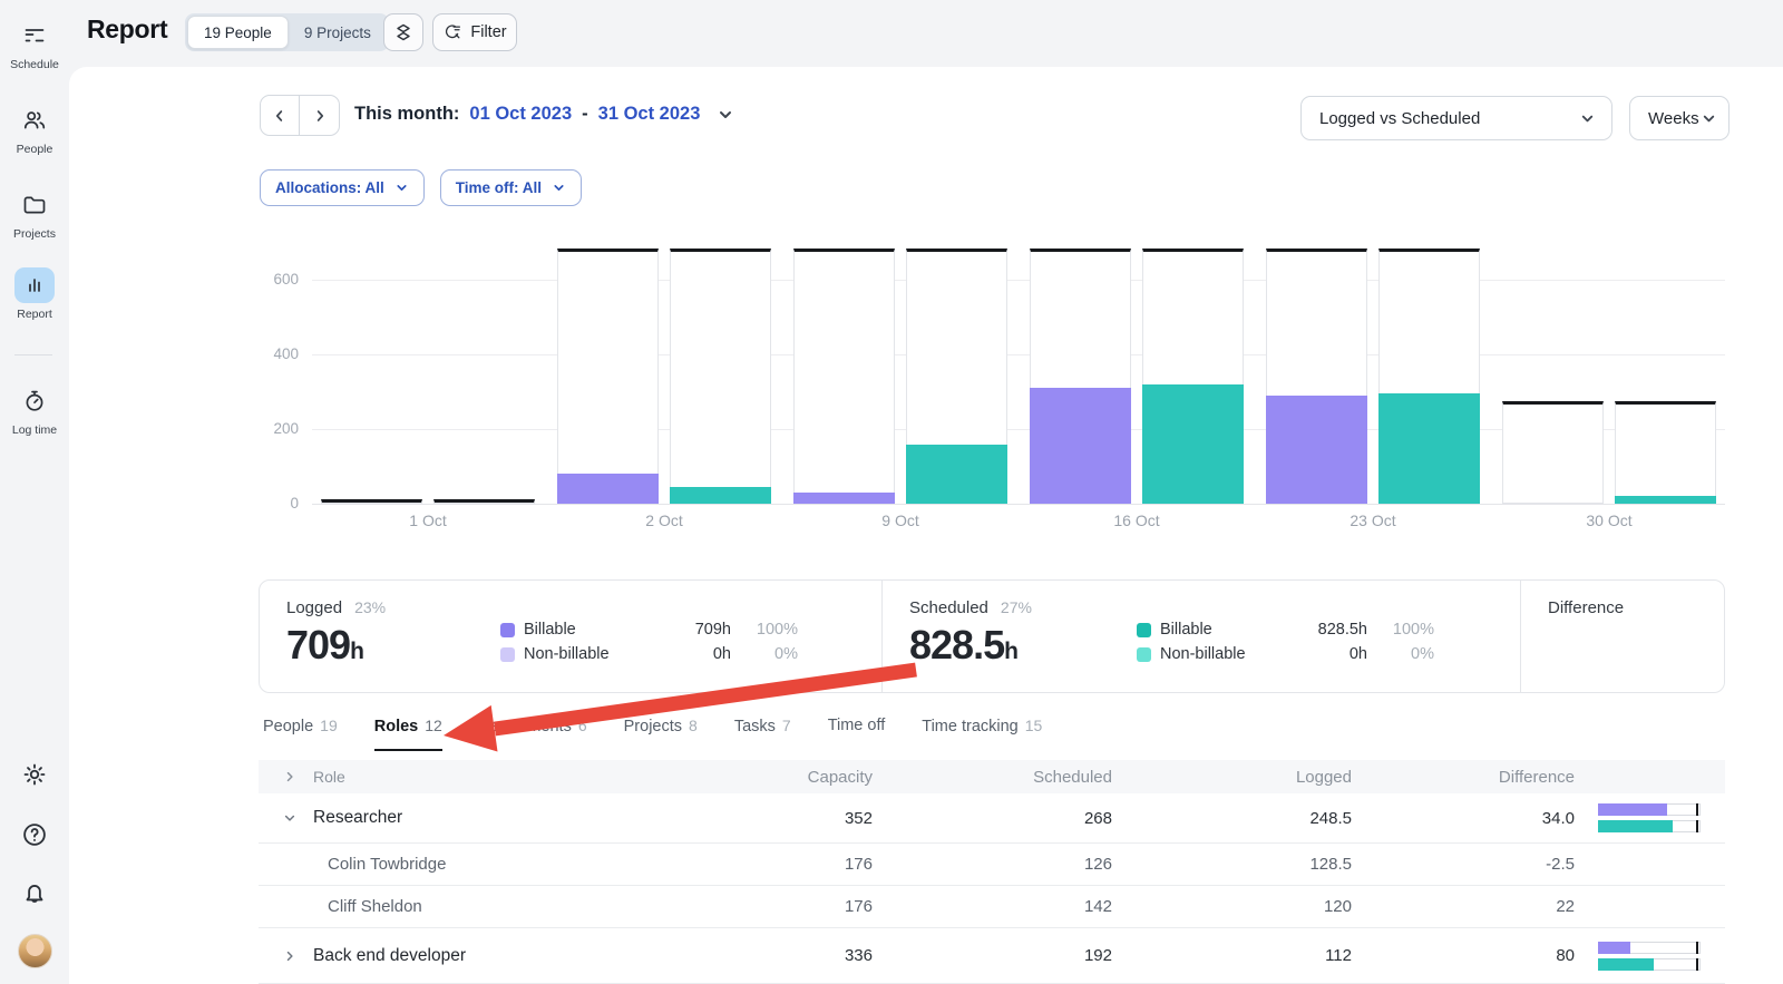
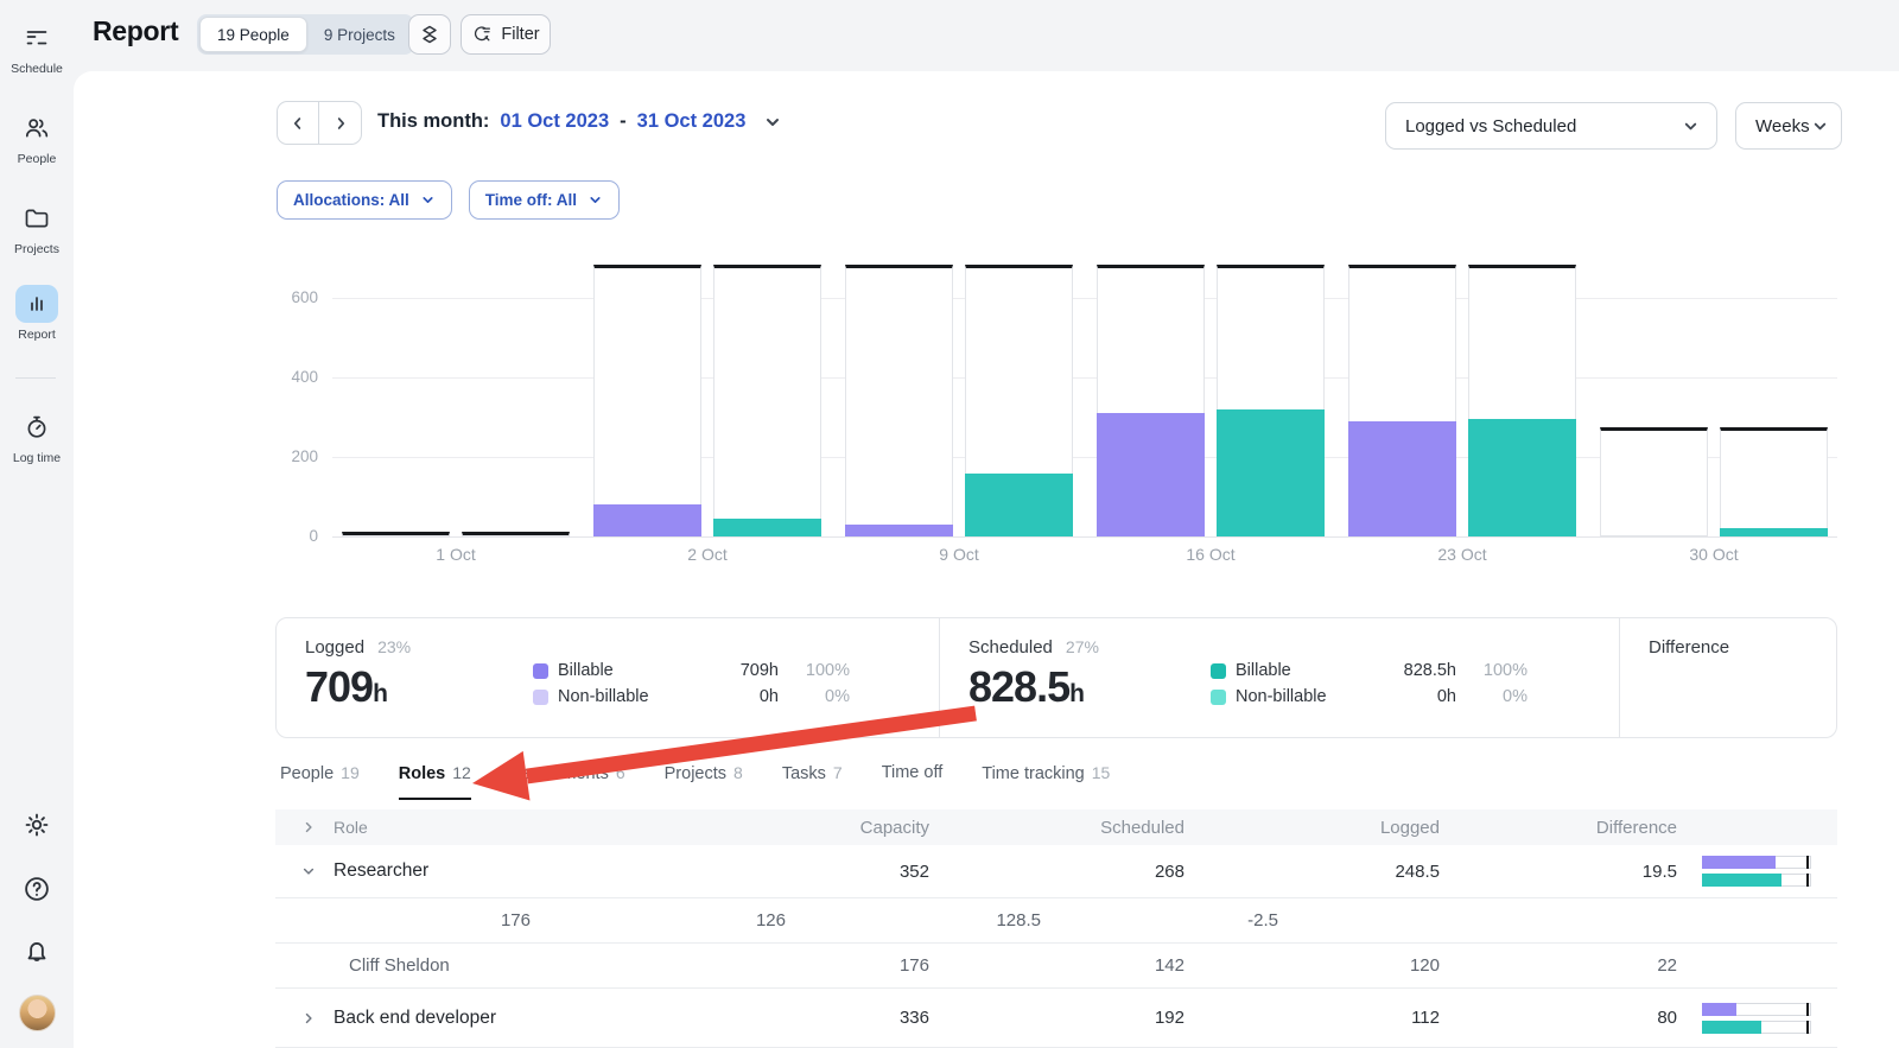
  Schedule
  People
  Projects
  Report
  Log time
  Report
  19 People
  9 Projects
  Filter
  This month:
  01 Oct 2023
  -
  31 Oct 2023
  Logged vs Scheduled
  Weeks
  Allocations: All
  Time off: All
  0
  200
  400
  600
  1 Oct
  2 Oct
  9 Oct
  16 Oct
  23 Oct
  30 Oct
  Logged
  23%
  709h
  Billable
  709h
  100%
  Non-billable
  0h
  0%
  Scheduled
  27%
  828.5h
  Billable
  828.5h
  100%
  Non-billable
  0h
  0%
  Difference
  People
  19
  Roles
  12
  6
  Projects
  8
  Tasks
  7
  Time off
  Time tracking
  15
  Role
  Capacity
  Scheduled
  Logged
  Difference
  Researcher
  352
  268
  248.5
- 34.0
+ 19.5
- Colin Towbridge
  176
  126
  128.5
  -2.5
  Cliff Sheldon
  176
  142
  120
  22
  Back end developer
  336
  192
  112
  80
